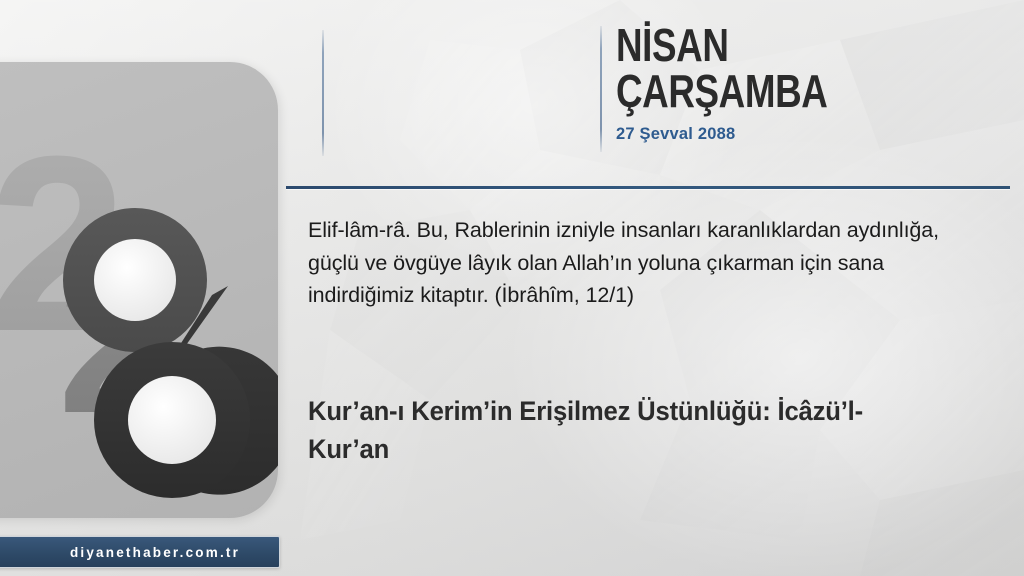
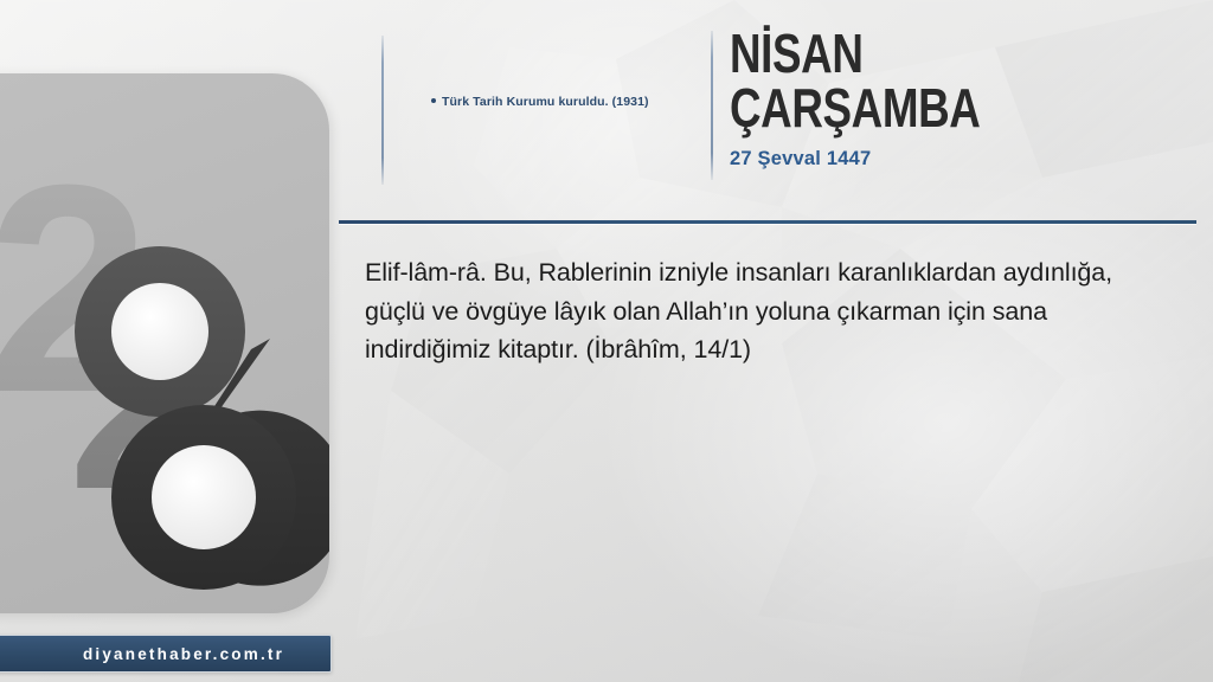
  2
+ Türk Tarih Kurumu kuruldu. (1931)
  NİSAN
  ÇARŞAMBA
- 27 Şevval 2088
+ 27 Şevval 1447
- Elif-lâm-râ. Bu, Rablerinin izniyle insanları karanlıklardan aydınlığa, güçlü ve övgüye lâyık olan Allah’ın yoluna çıkarman için sana indirdiğimiz kitaptır. (İbrâhîm, 12/1)
+ Elif-lâm-râ. Bu, Rablerinin izniyle insanları karanlıklardan aydınlığa, güçlü ve övgüye lâyık olan Allah’ın yoluna çıkarman için sana indirdiğimiz kitaptır. (İbrâhîm, 14/1)
- Kur’an-ı Kerim’in Erişilmez Üstünlüğü: İcâzü’l-Kur’an
  diyanethaber.com.tr
